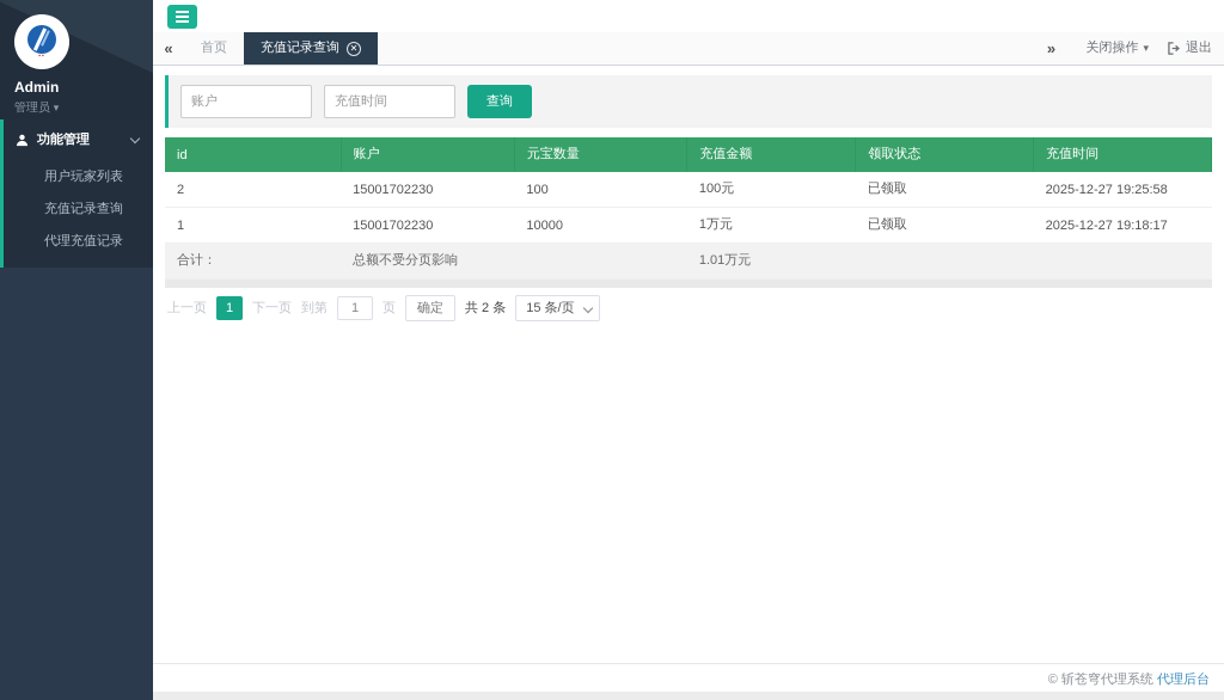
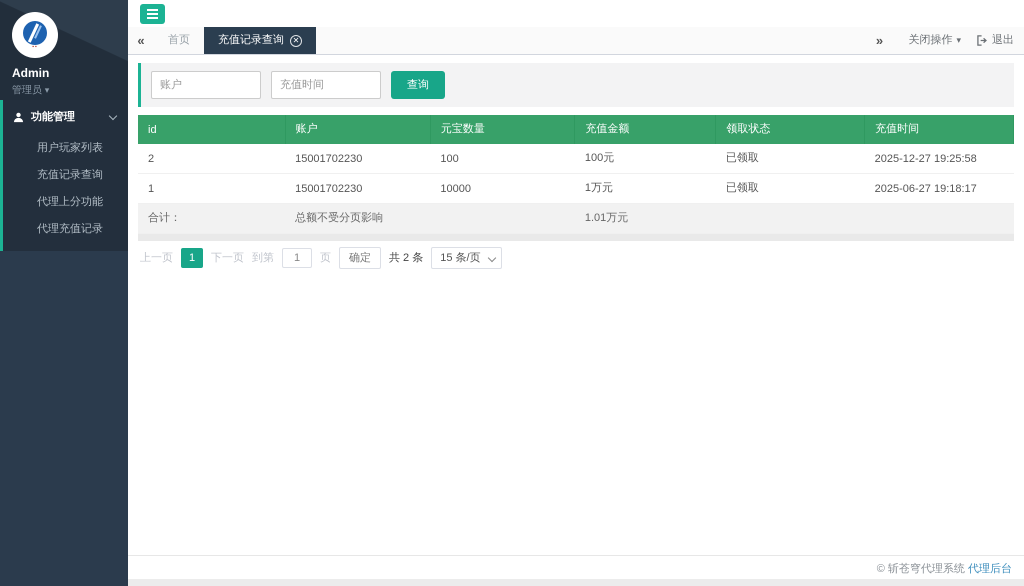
  Admin
  管理员 ▾
  功能管理
  用户玩家列表
  充值记录查询
+ 代理上分功能
  代理充值记录
  «
  首页
  充值记录查询
  ✕
  »
  关闭操作
  ▾
  退出
  账户
  充值时间
  查询
  id	账户	元宝数量	充值金额	领取状态	充值时间
  2	15001702230	100	100元	已领取	2025-12-27 19:25:58
- 1	15001702230	10000	1万元	已领取	2025-12-27 19:18:17
+ 1	15001702230	10000	1万元	已领取	2025-06-27 19:18:17
  合计：	总额不受分页影响		1.01万元
  上一页
  1
  下一页
  到第
  1
  页
  确定
  共 2 条
  15 条/页
  © 斩苍穹代理系统 代理后台
